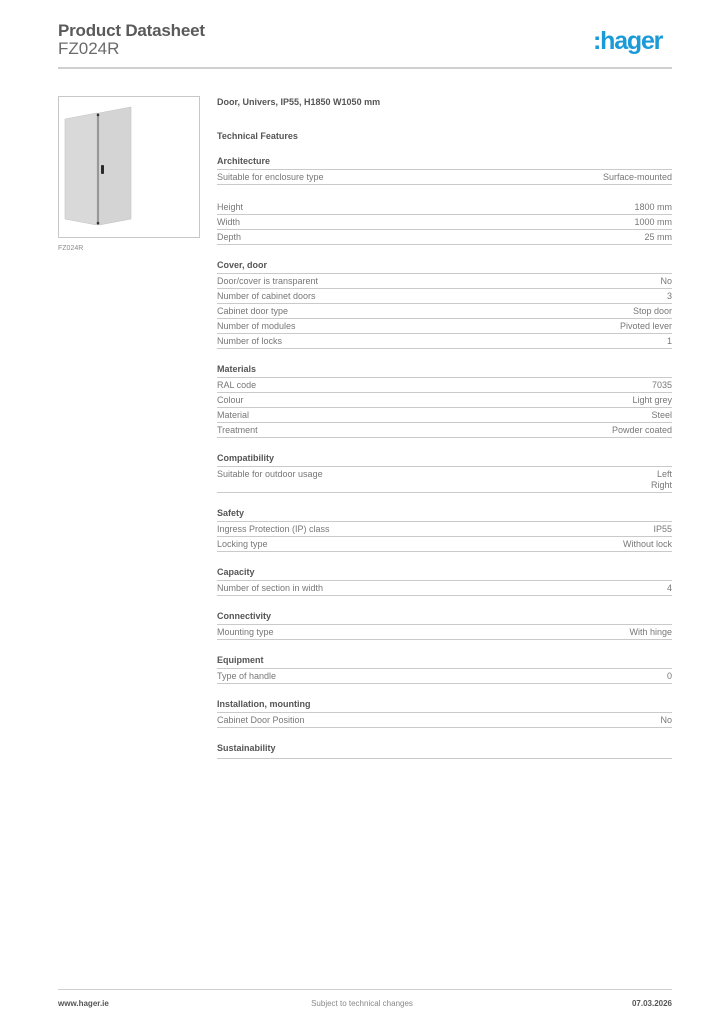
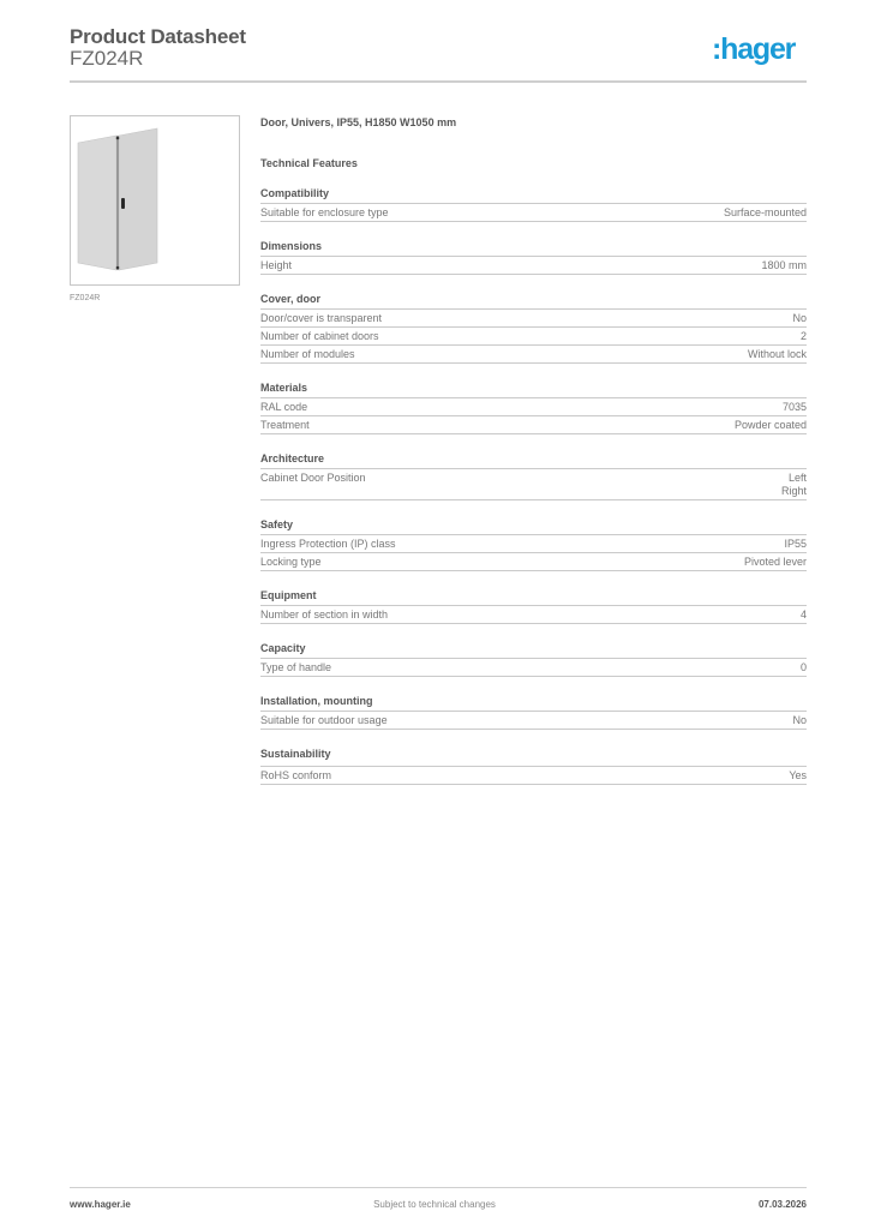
  Product Datasheet
  FZ024R
  :hager
  Door, Univers, IP55, H1850 W1050 mm
  Technical Features
- Architecture
+ Compatibility
  Suitable for enclosure type
  Surface-mounted
+ Dimensions
  Height
  1800 mm
- Width
- 1000 mm
- Depth
- 25 mm
  Cover, door
  Door/cover is transparent
  No
  Number of cabinet doors
- 3
+ 2
- Cabinet door type
- Stop door
  Number of modules
- Pivoted lever
+ Without lock
- Number of locks
- 1
  Materials
  RAL code
  7035
- Colour
- Light grey
- Material
- Steel
  Treatment
  Powder coated
- Compatibility
+ Architecture
- Suitable for outdoor usage
+ Cabinet Door Position
  Left
  Right
  Safety
  Ingress Protection (IP) class
  IP55
  Locking type
- Without lock
+ Pivoted lever
- Capacity
+ Equipment
  Number of section in width
  4
- Connectivity
- Mounting type
- With hinge
- Equipment
+ Capacity
  Type of handle
  0
  Installation, mounting
- Cabinet Door Position
+ Suitable for outdoor usage
  No
  Sustainability
+ RoHS conform
+ Yes
  www.hager.ie
  Subject to technical changes
  07.03.2026
